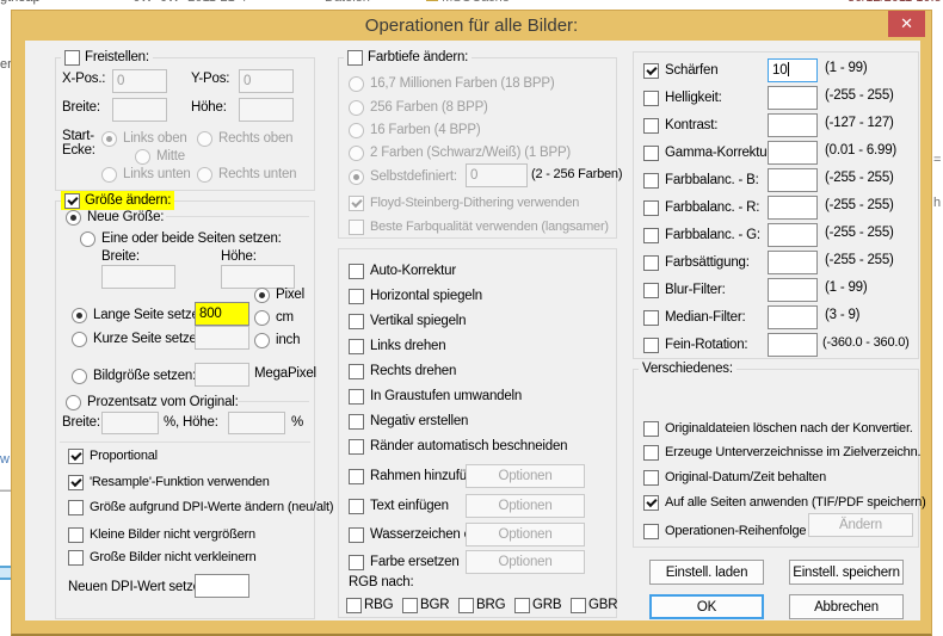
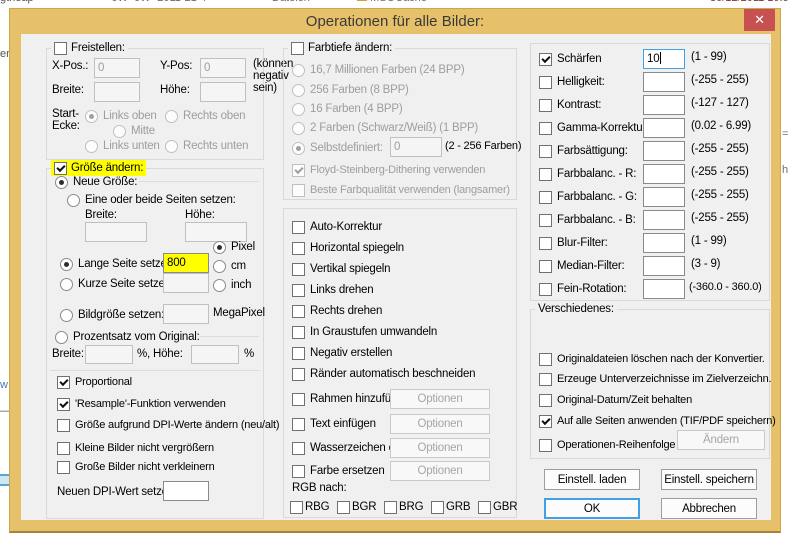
  er
  w
  —
  =
  h
  Operationen für alle Bilder:
  ✕
  Freistellen:
  X-Pos.:
  0
  Y-Pos:
  0
+ (können negativ sein)
  Breite:
  Höhe:
  Start-
  Ecke:
  Links oben
  Rechts oben
  Mitte
  Links unten
  Rechts unten
  Größe ändern:
  Neue Größe:
  Eine oder beide Seiten setzen:
  Breite:
  Höhe:
  Pixel
  Lange Seite setz
  800
  cm
  Kurze Seite setze
  inch
  Bildgröße setzen
  MegaPixel
  Prozentsatz vom Original:
  Breite:
  %,
  Höhe:
  %
  Proportional
  'Resample'-Funktion verwenden
  Größe aufgrund DPI-Werte ändern (neu/alt)
  Kleine Bilder nicht vergrößern
  Große Bilder nicht verkleinern
  Neuen DPI-Wert setz
  Farbtiefe ändern:
- 16,7 Millionen Farben (18 BPP)
+ 16,7 Millionen Farben (24 BPP)
  256 Farben (8 BPP)
  16 Farben (4 BPP)
  2 Farben (Schwarz/Weiß) (1 BPP)
  Selbstdefiniert:
  0
  (2 - 256 Farben)
  Floyd-Steinberg-Dithering verwenden
  Beste Farbqualität verwenden (langsamer)
  Auto-Korrektur
  Horizontal spiegeln
  Vertikal spiegeln
  Links drehen
  Rechts drehen
  In Graustufen umwandeln
  Negativ erstellen
  Ränder automatisch beschneiden
  Rahmen hinzufü
  Optionen
  Text einfügen
  Optionen
  Wasserzeichen
  Optionen
  Farbe ersetzen
  Optionen
  RGB nach:
  RBG
  BGR
  BRG
  GRB
  GBR
  Schärfen
  10
  (1 - 99)
  Helligkeit:
  (-255 - 255)
  Kontrast:
  (-127 - 127)
  Gamma-Korrektu
- (0.01 - 6.99)
+ (0.02 - 6.99)
- Farbbalanc. - B:
+ Farbsättigung:
  (-255 - 255)
  Farbbalanc. - R:
  (-255 - 255)
  Farbbalanc. - G:
  (-255 - 255)
- Farbsättigung:
+ Farbbalanc. - B:
  (-255 - 255)
  Blur-Filter:
  (1 - 99)
  Median-Filter:
  (3 - 9)
  Fein-Rotation:
  (-360.0 - 360.0)
  Verschiedenes:
  Originaldateien löschen nach der Konvertier.
  Erzeuge Unterverzeichnisse im Zielverzeichn.
  Original-Datum/Zeit behalten
  Auf alle Seiten anwenden (TIF/PDF speichern)
  Operationen-Reihenfolge
  Ändern
  Einstell. laden
  Einstell. speichern
  OK
  Abbrechen
